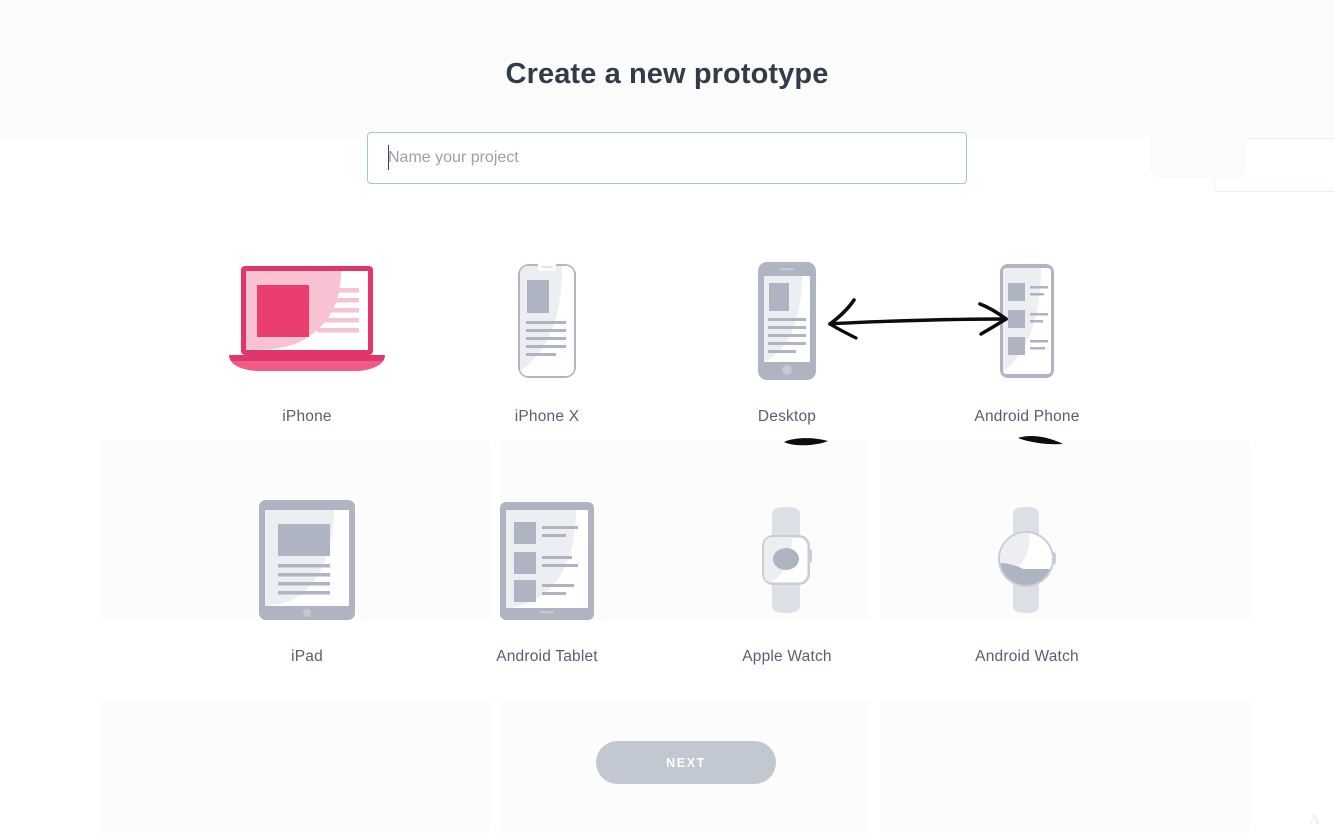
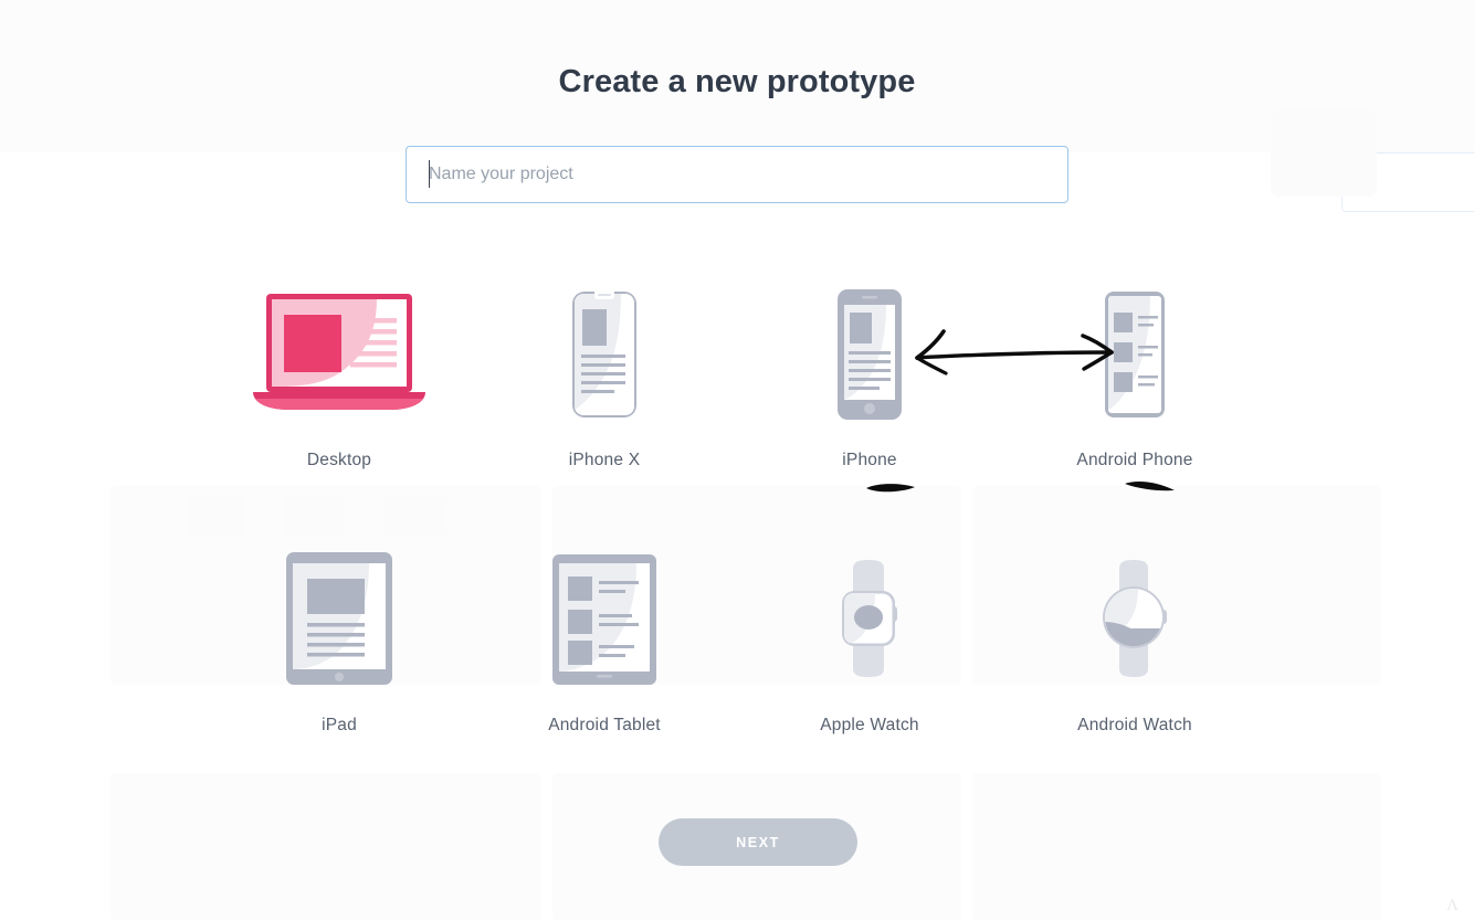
  Create a new prototype
  Name your project
- iPhone
+ Desktop
  iPhone X
- Desktop
+ iPhone
  Android Phone
  iPad
  Android Tablet
  Apple Watch
  Android Watch
  NEXT
